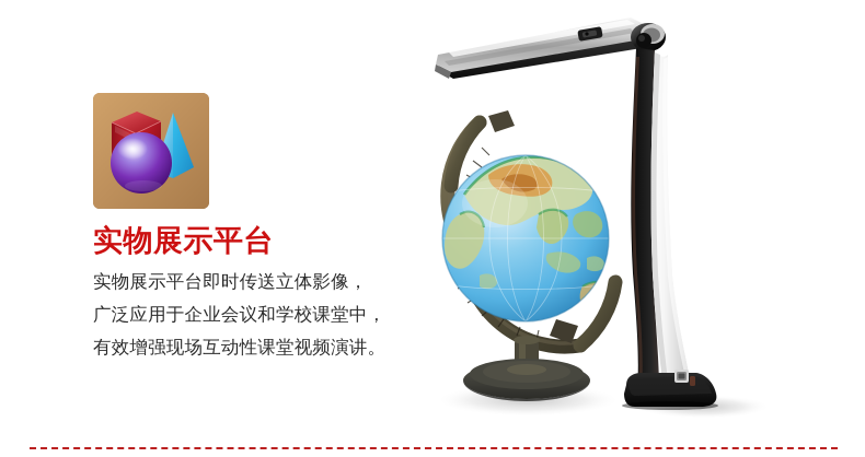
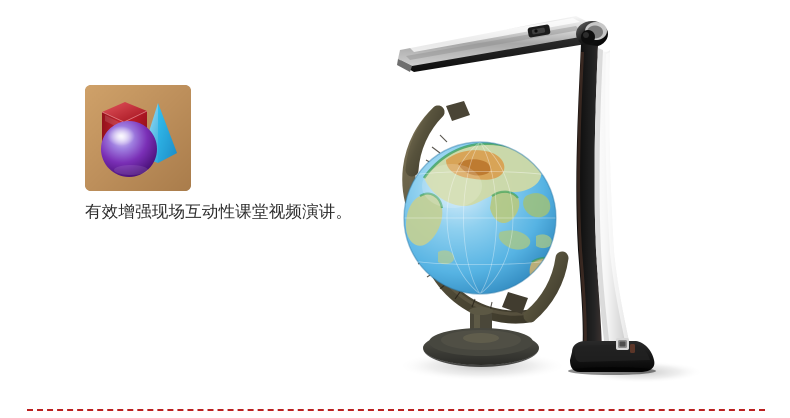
- 实物展示平台
- 实物展示平台即时传送立体影像，
- 广泛应用于企业会议和学校课堂中，
  有效增强现场互动性课堂视频演讲。
